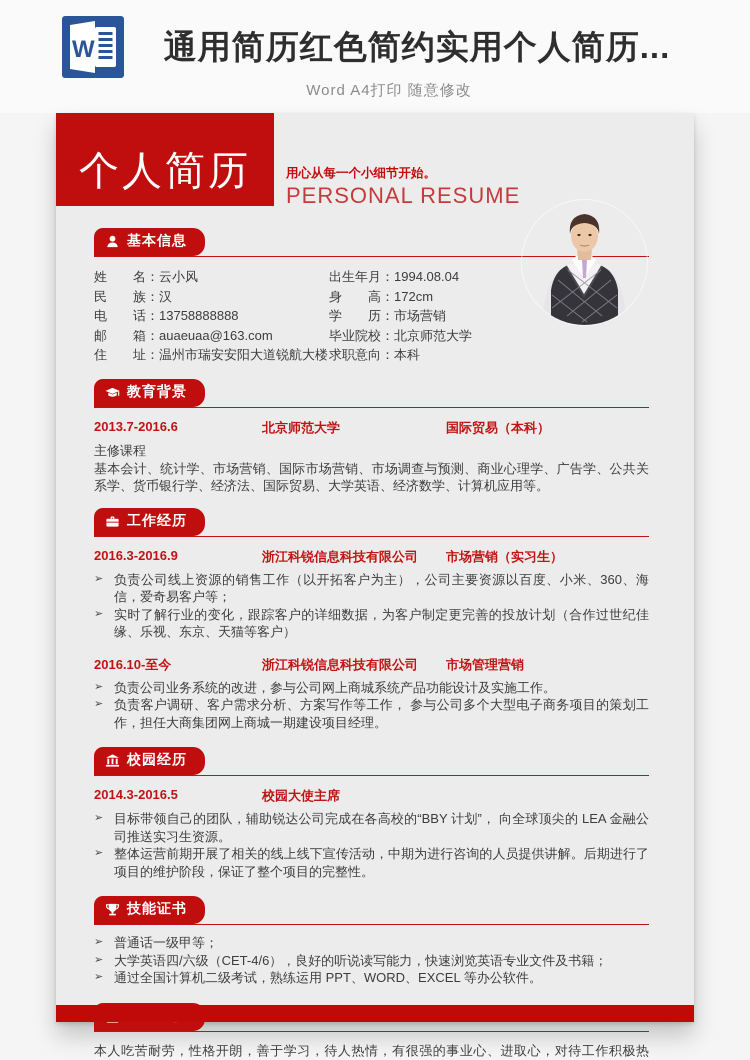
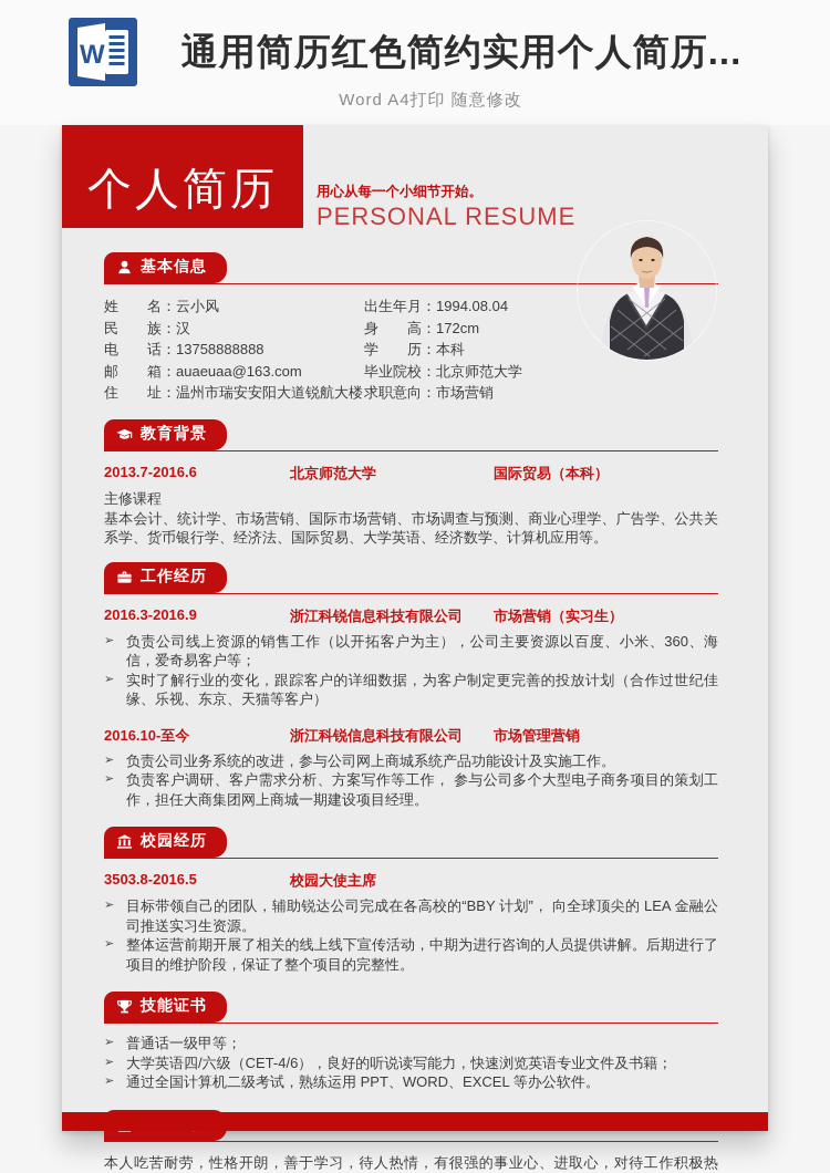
  W
  通用简历红色简约实用个人简历...
  Word A4打印 随意修改
  个人简历
  用心从每一个小细节开始。
  PERSONAL RESUME
  基本信息
  姓 名：
  云小风
  民 族：
  汉
  电 话：
  13758888888
  邮 箱：
  auaeuaa@163.com
  住 址：
  温州市瑞安安阳大道锐航大楼
  出生年月：
  1994.08.04
  身 高：
  172cm
  学 历：
- 市场营销
+ 本科
  毕业院校：
  北京师范大学
  求职意向：
- 本科
+ 市场营销
  教育背景
  2013.7-2016.6
  北京师范大学
  国际贸易（本科）
  主修课程
  基本会计、统计学、市场营销、国际市场营销、市场调查与预测、商业心理学、广告学、公共关系学、货币银行学、经济法、国际贸易、大学英语、经济数学、计算机应用等。
  工作经历
  2016.3-2016.9
  浙江科锐信息科技有限公司
  市场营销（实习生）
  ➢
  负责公司线上资源的销售工作（以开拓客户为主），公司主要资源以百度、小米、360、海信，爱奇易客户等；
  ➢
  实时了解行业的变化，跟踪客户的详细数据，为客户制定更完善的投放计划（合作过世纪佳缘、乐视、东京、天猫等客户）
  2016.10-至今
  浙江科锐信息科技有限公司
  市场管理营销
  ➢
  负责公司业务系统的改进，参与公司网上商城系统产品功能设计及实施工作。
  ➢
  负责客户调研、客户需求分析、方案写作等工作， 参与公司多个大型电子商务项目的策划工作，担任大商集团网上商城一期建设项目经理。
  校园经历
- 2014.3-2016.5
+ 3503.8-2016.5
  校园大使主席
  ➢
  目标带领自己的团队，辅助锐达公司完成在各高校的“BBY 计划”， 向全球顶尖的 LEA 金融公司推送实习生资源。
  ➢
  整体运营前期开展了相关的线上线下宣传活动，中期为进行咨询的人员提供讲解。后期进行了项目的维护阶段，保证了整个项目的完整性。
  技能证书
  ➢
  普通话一级甲等；
  ➢
  大学英语四/六级（CET-4/6），良好的听说读写能力，快速浏览英语专业文件及书籍；
  ➢
  通过全国计算机二级考试，熟练运用 PPT、WORD、EXCEL 等办公软件。
